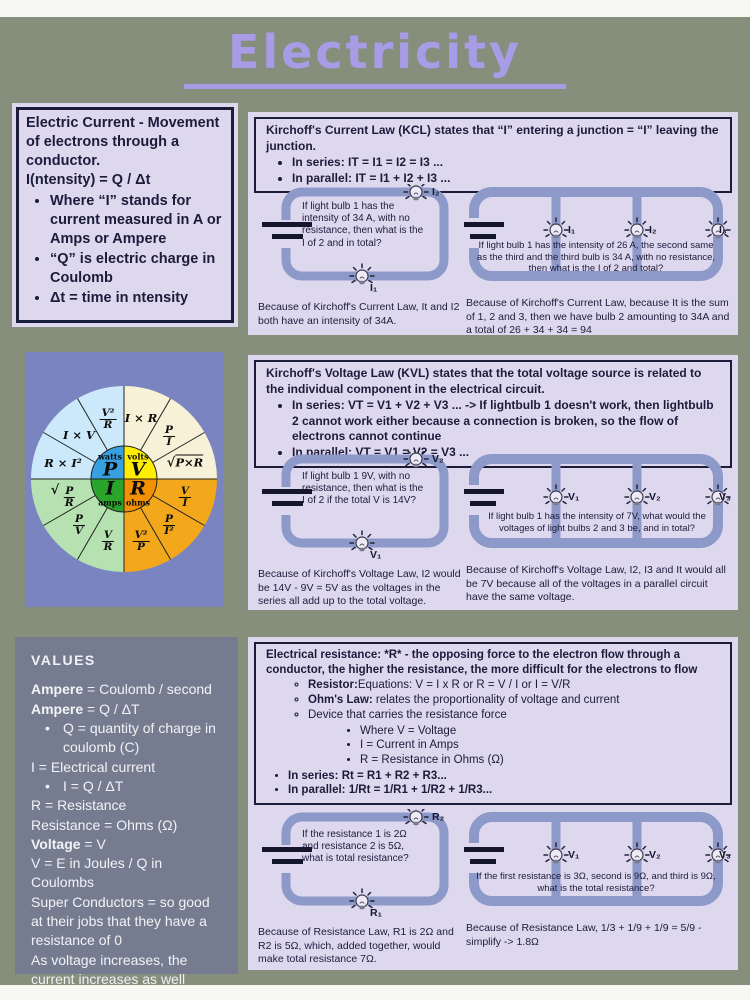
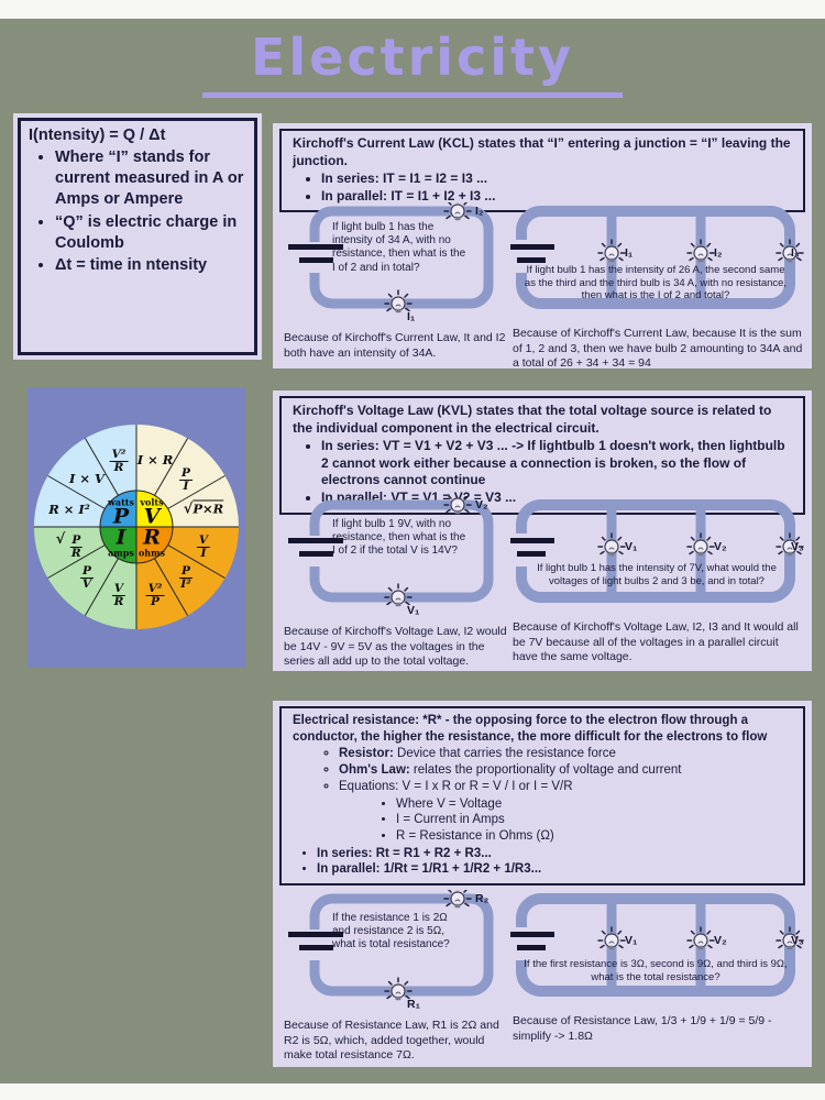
  Electricity
- Electric Current - Movement of electrons through a conductor.
  I(ntensity) = Q / Δt
  Where “I” stands for current measured in A or Amps or Ampere
  “Q” is electric charge in Coulomb
  Δt = time in ntensity
  Kirchoff's Current Law (KCL) states that “I” entering a junction = “I” leaving the junction.
  In series: IT = I1 = I2 = I3 ...
  In parallel: IT = I1 + I2 + I3 ...
  I₂
  I₁
  If light bulb 1 has the intensity of 34 A, with no resistance, then what is the I of 2 and in total?
  Because of Kirchoff's Current Law, It and I2 both have an intensity of 34A.
  I₁
  I₂
  I₃
  If light bulb 1 has the intensity of 26 A, the second same as the third and the third bulb is 34 A, with no resistance, then what is the I of 2 and total?
  Because of Kirchoff's Current Law, because It is the sum of 1, 2 and 3, then we have bulb 2 amounting to 34A and a total of 26 + 34 + 34 = 94
  watts
  P
  volts
  V
  I
  amps
  R
  ohms
  V²
  R
  I × V
  R × I²
  I × R
  P
  I
  √P×R
  V
  I
  P
  I²
  V²
  P
  V
  R
  P
  V
  √
  P
  R
  Kirchoff's Voltage Law (KVL) states that the total voltage source is related to the individual component in the electrical circuit.
  In series: VT = V1 + V2 + V3 ... -> If lightbulb 1 doesn't work, then lightbulb 2 cannot work either because a connection is broken, so the flow of electrons cannot continue
  In parallel: VT = V1 = V = V3 ...
  V₂
  V₁
  If light bulb 1 9V, with no resistance, then what is the I of 2 if the total V is 14V?
  Because of Kirchoff's Voltage Law, I2 would be 14V - 9V = 5V as the voltages in the series all add up to the total voltage.
  V₁
  V₂
  V₃
  If light bulb 1 has the intensity of 7V, what would the voltages of light bulbs 2 and 3 be, and in total?
  Because of Kirchoff's Voltage Law, I2, I3 and It would all be 7V because all of the voltages in a parallel circuit have the same voltage.
- VALUES
- Ampere = Coulomb / second
- Ampere = Q / ΔT
- Q = quantity of charge in coulomb (C)
- I = Electrical current
- I = Q / ΔT
- R = Resistance
- Resistance = Ohms (Ω)
- Voltage = V
- V = E in Joules / Q in Coulombs
- Super Conductors = so good at their jobs that they have a resistance of 0
- As voltage increases, the current increases as well
  Electrical resistance: *R* - the opposing force to the electron flow through a conductor, the higher the resistance, the more difficult for the electrons to flow
- Resistor:Equations: V = I x R or R = V / I or I = V/R
+ Resistor: Device that carries the resistance force
  Ohm's Law: relates the proportionality of voltage and current
- Device that carries the resistance force
+ Equations: V = I x R or R = V / I or I = V/R
  Where V = Voltage
  I = Current in Amps
  R = Resistance in Ohms (Ω)
  In series: Rt = R1 + R2 + R3...
  In parallel: 1/Rt = 1/R1 + 1/R2 + 1/R3...
  R₂
  R₁
  If the resistance 1 is 2Ω and resistance 2 is 5Ω, what is total resistance?
  Because of Resistance Law, R1 is 2Ω and R2 is 5Ω, which, added together, would make total resistance 7Ω.
  V₁
  V₂
  V₃
  If the first resistance is 3Ω, second is 9Ω, and third is 9Ω, what is the total resistance?
  Because of Resistance Law, 1/3 + 1/9 + 1/9 = 5/9 - simplify -> 1.8Ω
